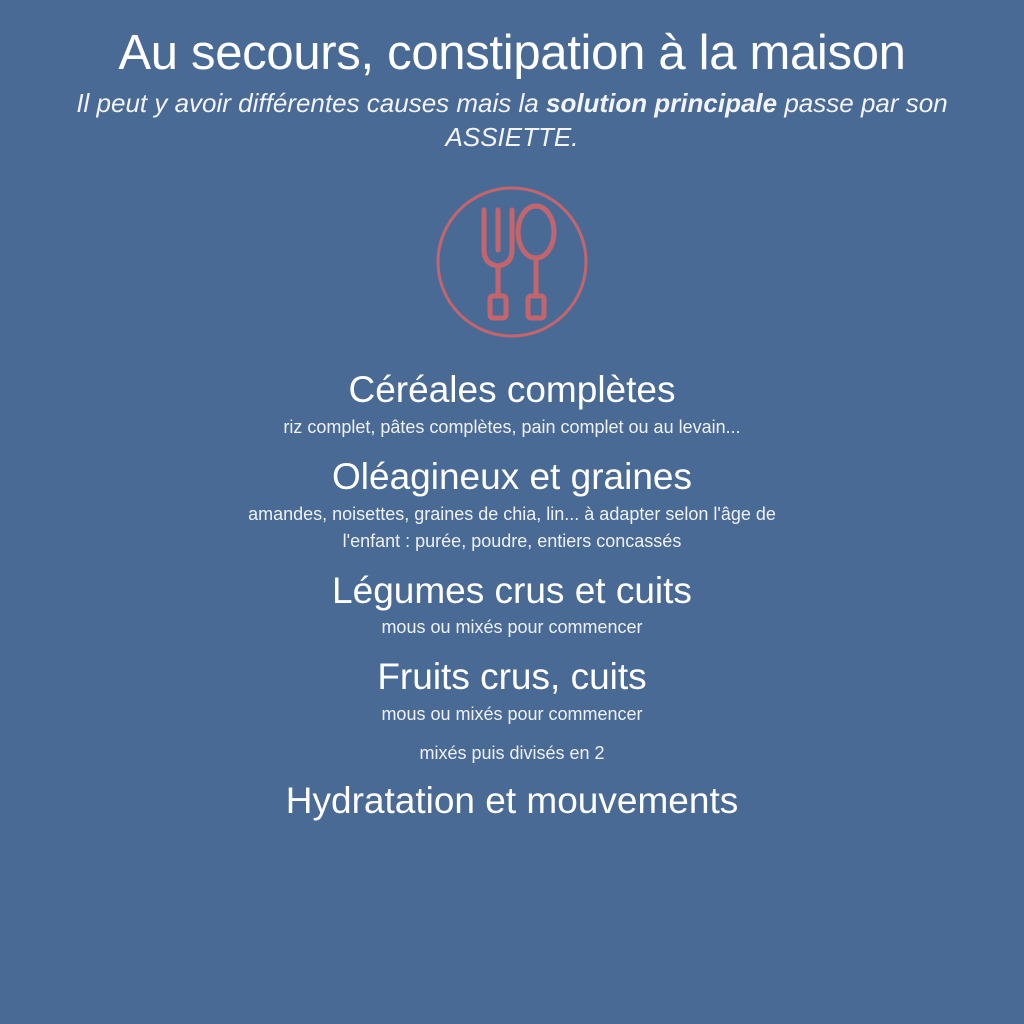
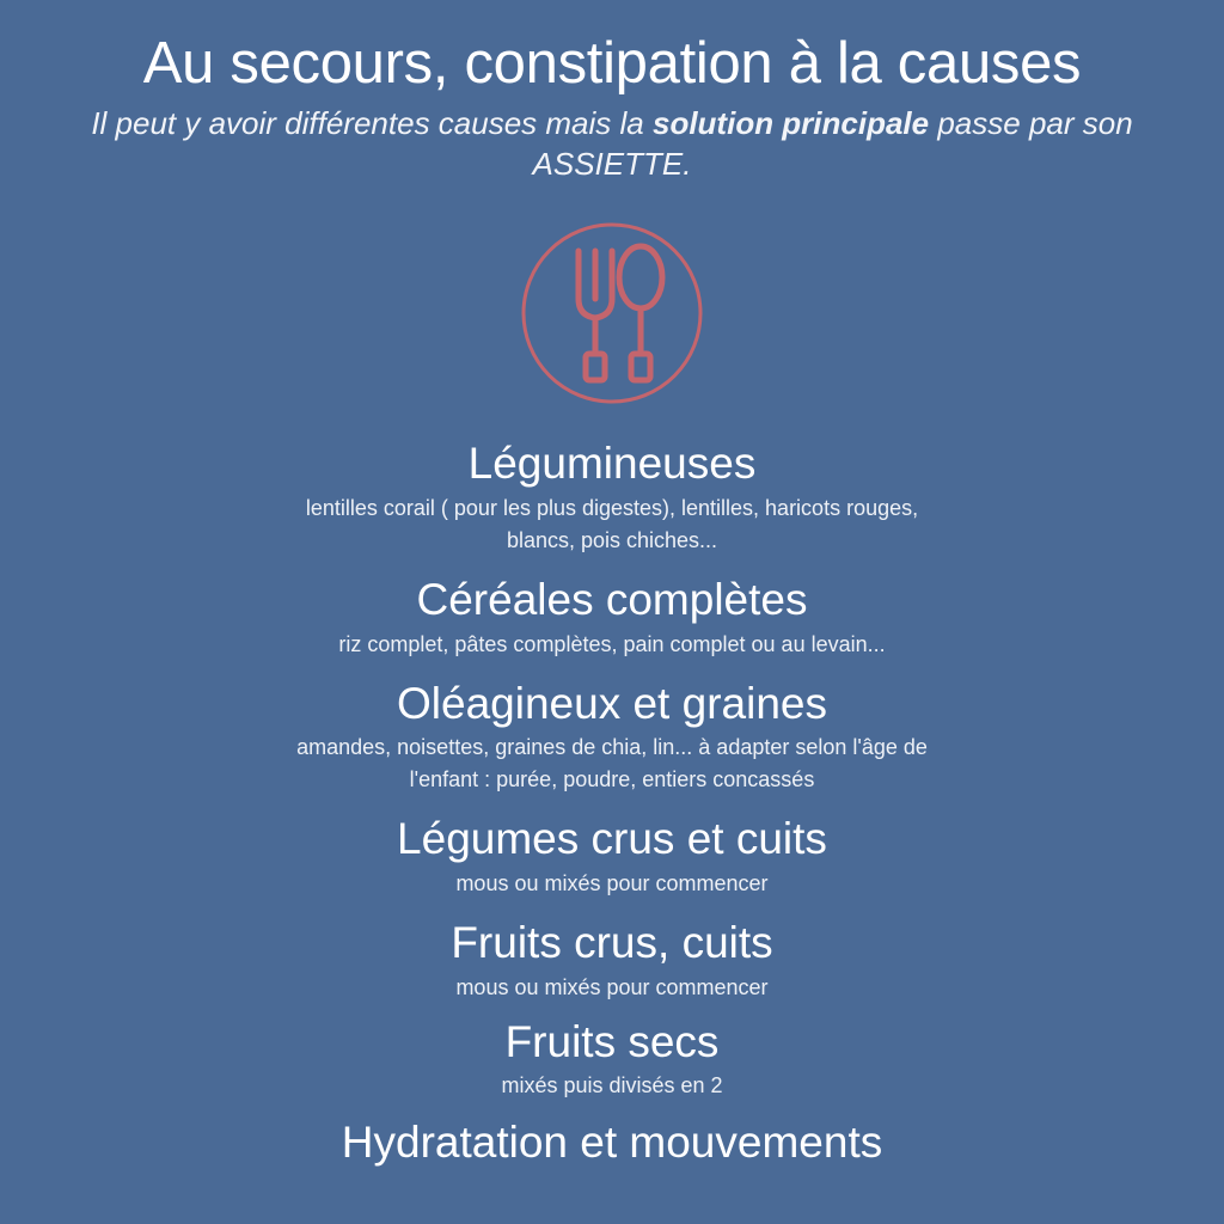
- Au secours, constipation à la maison
+ Au secours, constipation à la causes
  Il peut y avoir différentes causes mais la solution principale passe par son ASSIETTE.
+ Légumineuses
+ lentilles corail ( pour les plus digestes), lentilles, haricots rouges, blancs, pois chiches...
  Céréales complètes
  riz complet, pâtes complètes, pain complet ou au levain...
  Oléagineux et graines
  amandes, noisettes, graines de chia, lin... à adapter selon l'âge de l'enfant : purée, poudre, entiers concassés
  Légumes crus et cuits
  mous ou mixés pour commencer
  Fruits crus, cuits
  mous ou mixés pour commencer
+ Fruits secs
  mixés puis divisés en 2
  Hydratation et mouvements
